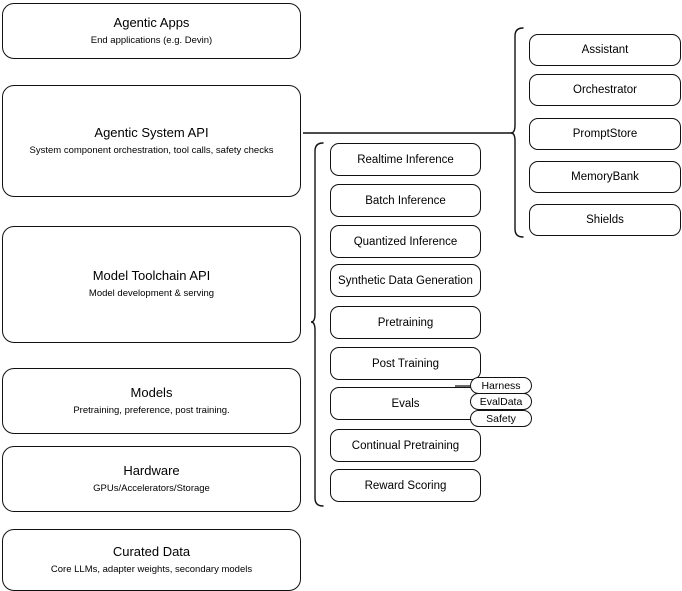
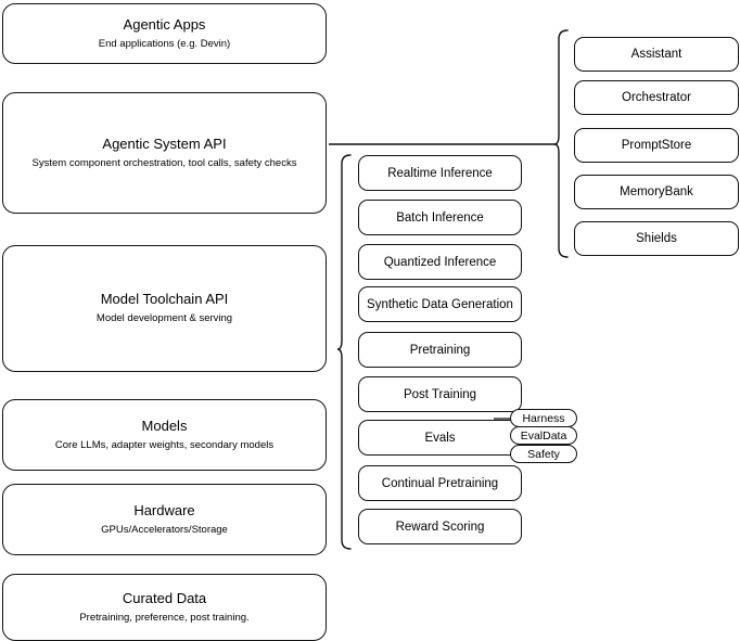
  Agentic Apps
  End applications (e.g. Devin)
  Agentic System API
  System component orchestration, tool calls, safety checks
  Model Toolchain API
  Model development & serving
  Models
- Pretraining, preference, post training.
+ Core LLMs, adapter weights, secondary models
  Hardware
  GPUs/Accelerators/Storage
  Curated Data
- Core LLMs, adapter weights, secondary models
+ Pretraining, preference, post training.
  Realtime Inference
  Batch Inference
  Quantized Inference
  Synthetic Data Generation
  Pretraining
  Post Training
  Evals
  Continual Pretraining
  Reward Scoring
  Harness
  EvalData
  Safety
  Assistant
  Orchestrator
  PromptStore
  MemoryBank
  Shields
